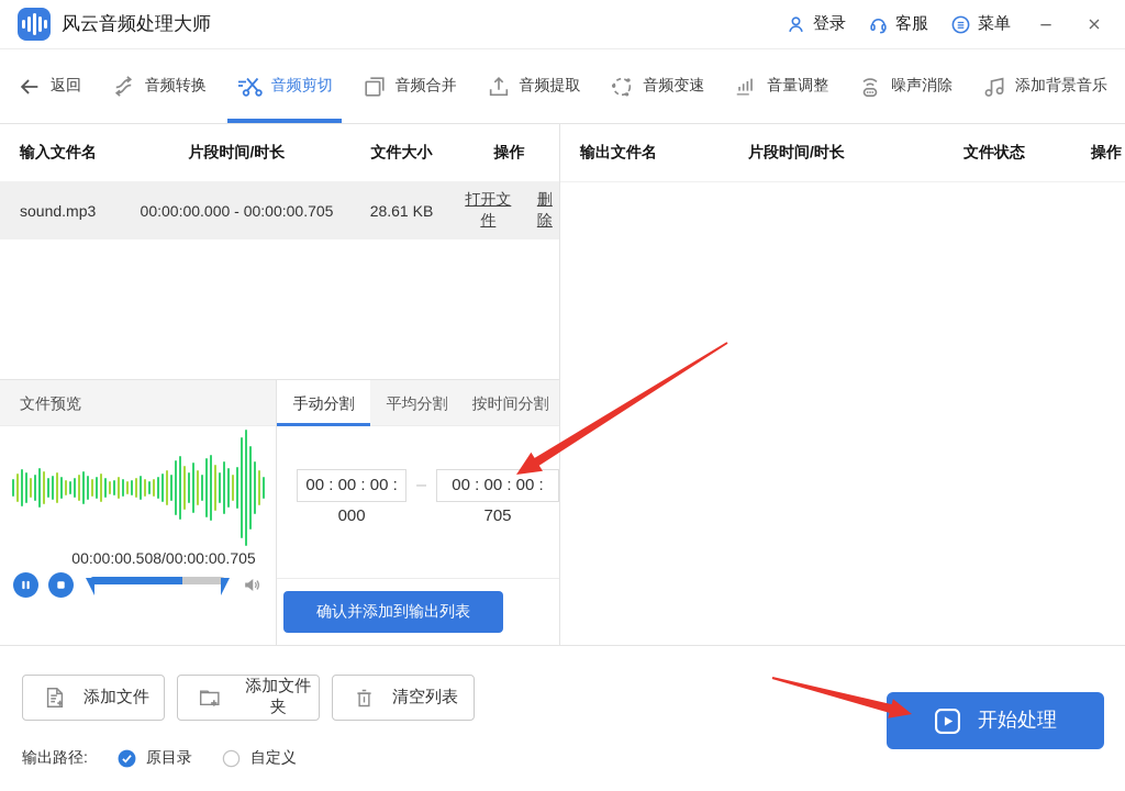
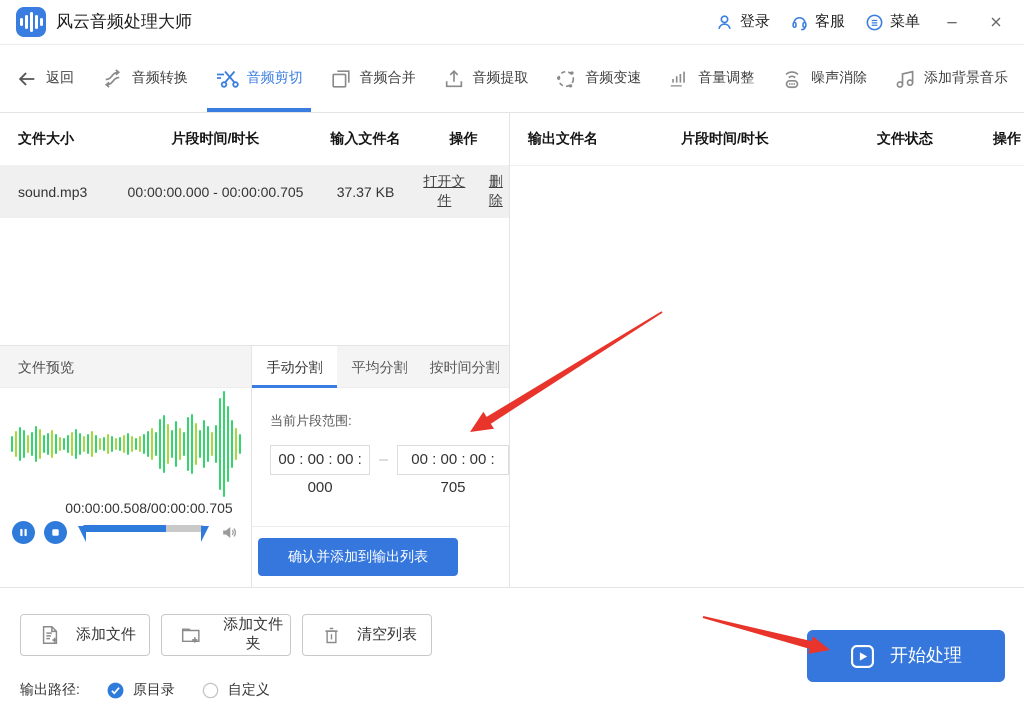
  风云音频处理大师
  登录
  客服
  菜单
  返回
  音频转换
  音频剪切
  音频合并
  音频提取
  音频变速
  音量调整
  噪声消除
  添加背景音乐
- 输入文件名
+ 文件大小
  片段时间/时长
- 文件大小
+ 输入文件名
  操作
  sound.mp3
  00:00:00.000 - 00:00:00.705
- 28.61 KB
+ 37.37 KB
  打开文件
  删除
  文件预览
  00:00:00.508/00:00:00.705
  手动分割
  平均分割
  按时间分割
+ 当前片段范围:
  00 : 00 : 00 : 000
  –
  00 : 00 : 00 : 705
  确认并添加到输出列表
  输出文件名
  片段时间/时长
  文件状态
  操作
  添加文件
  添加文件夹
  清空列表
  输出路径:
  原目录
  自定义
  开始处理
